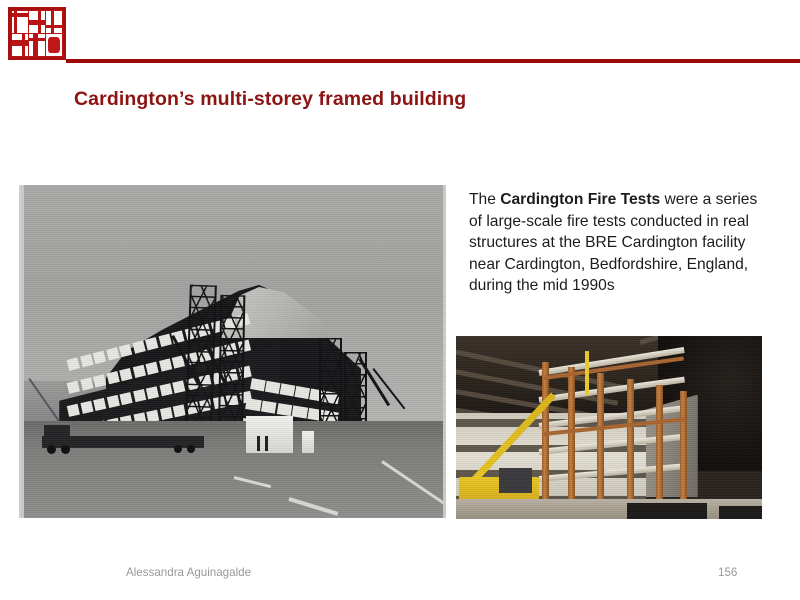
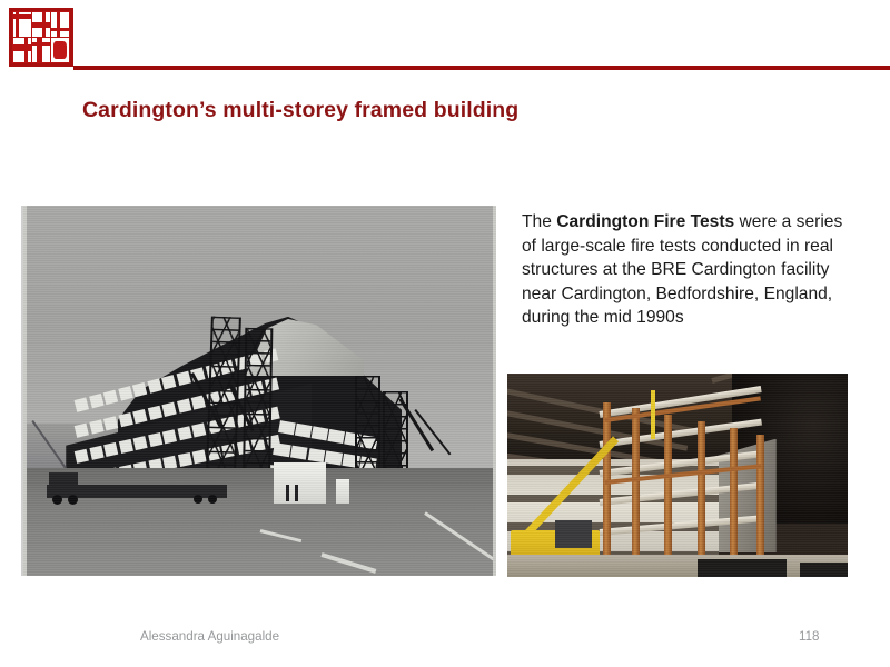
  Cardington’s multi-storey framed building
  The Cardington Fire Tests were a series of large-scale fire tests conducted in real structures at the BRE Cardington facility near Cardington, Bedfordshire, England, during the mid 1990s
  Alessandra Aguinagalde
- 156
+ 118
